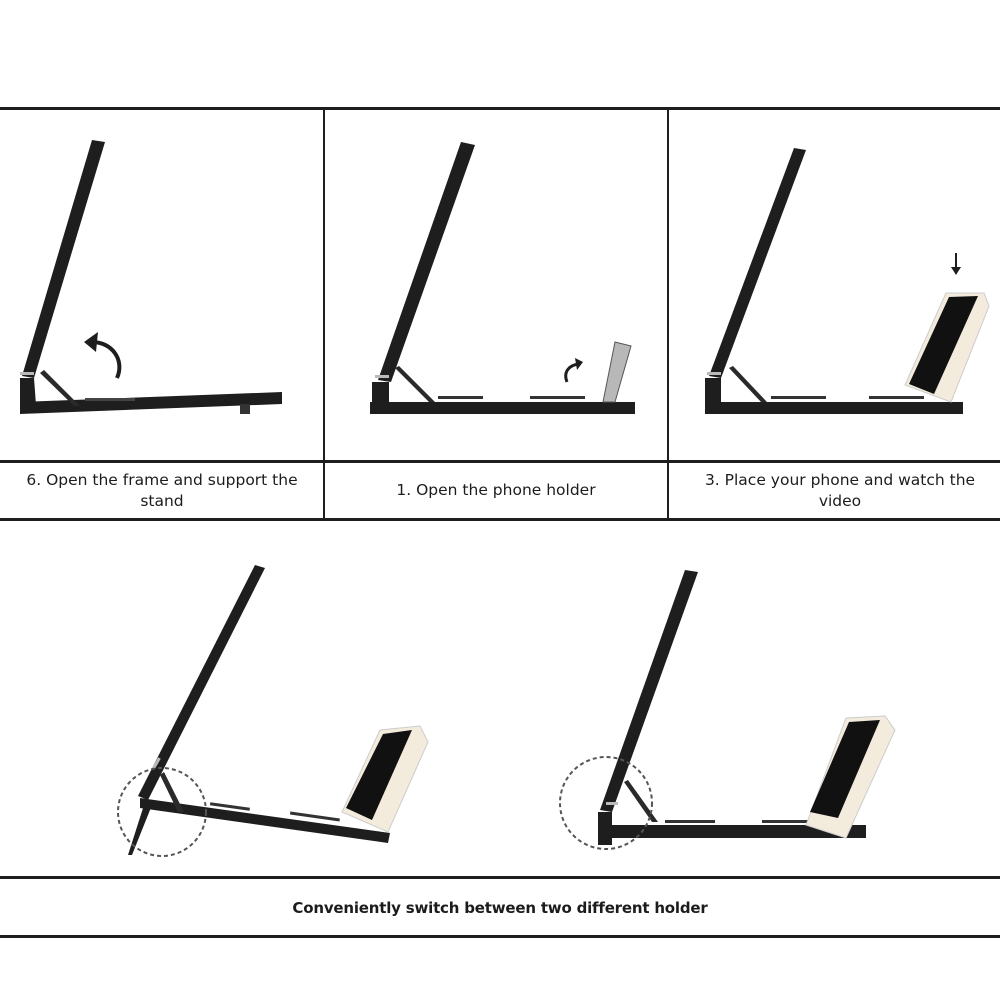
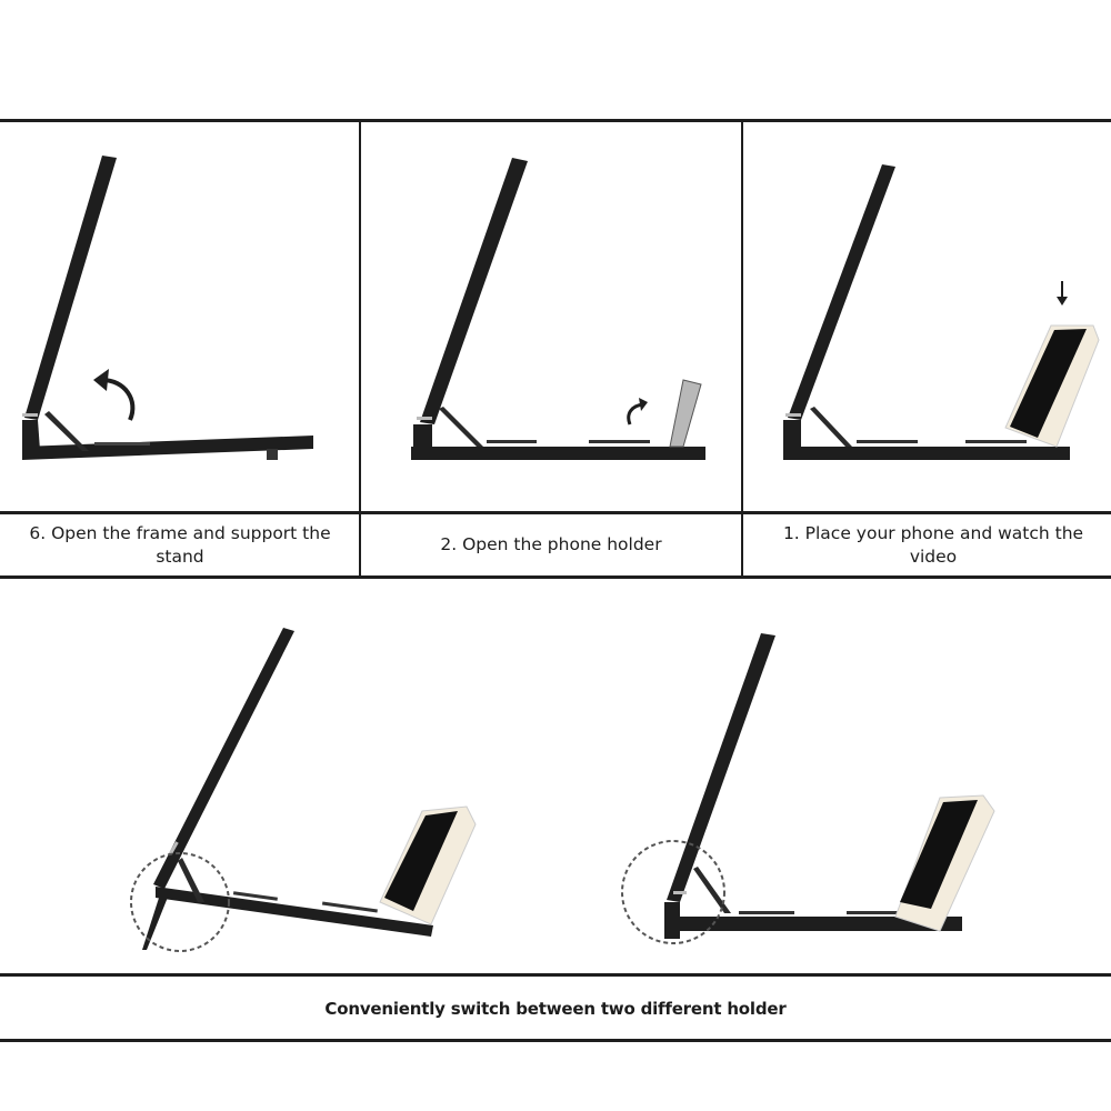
  6. Open the frame and support the stand
- 1. Open the phone holder
+ 2. Open the phone holder
- 3. Place your phone and watch the video
+ 1. Place your phone and watch the video
  Conveniently switch between two different holder
